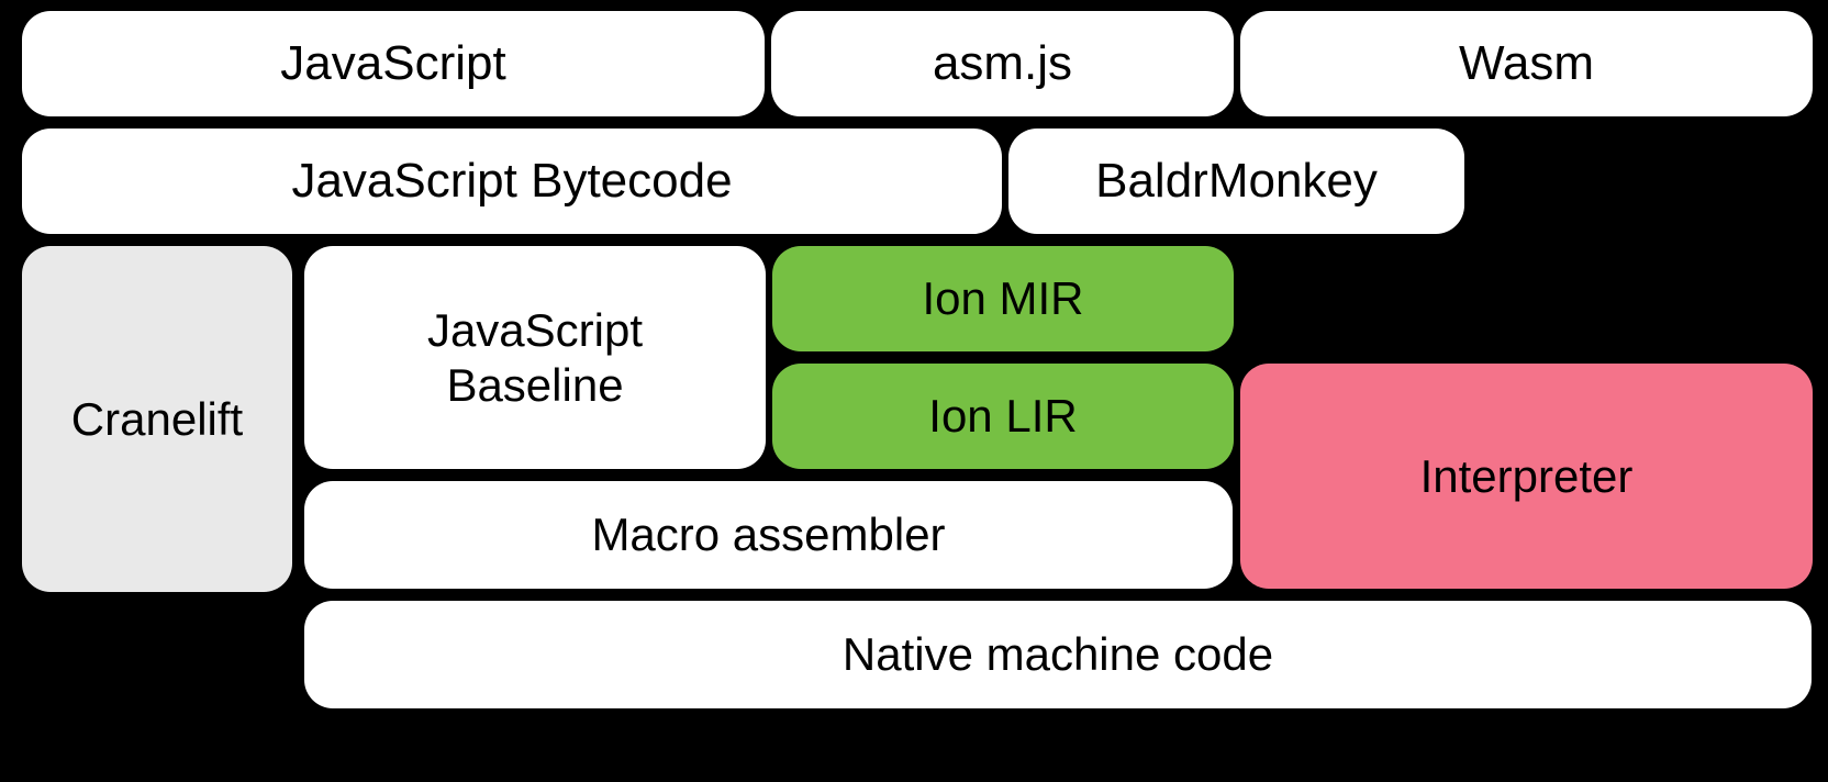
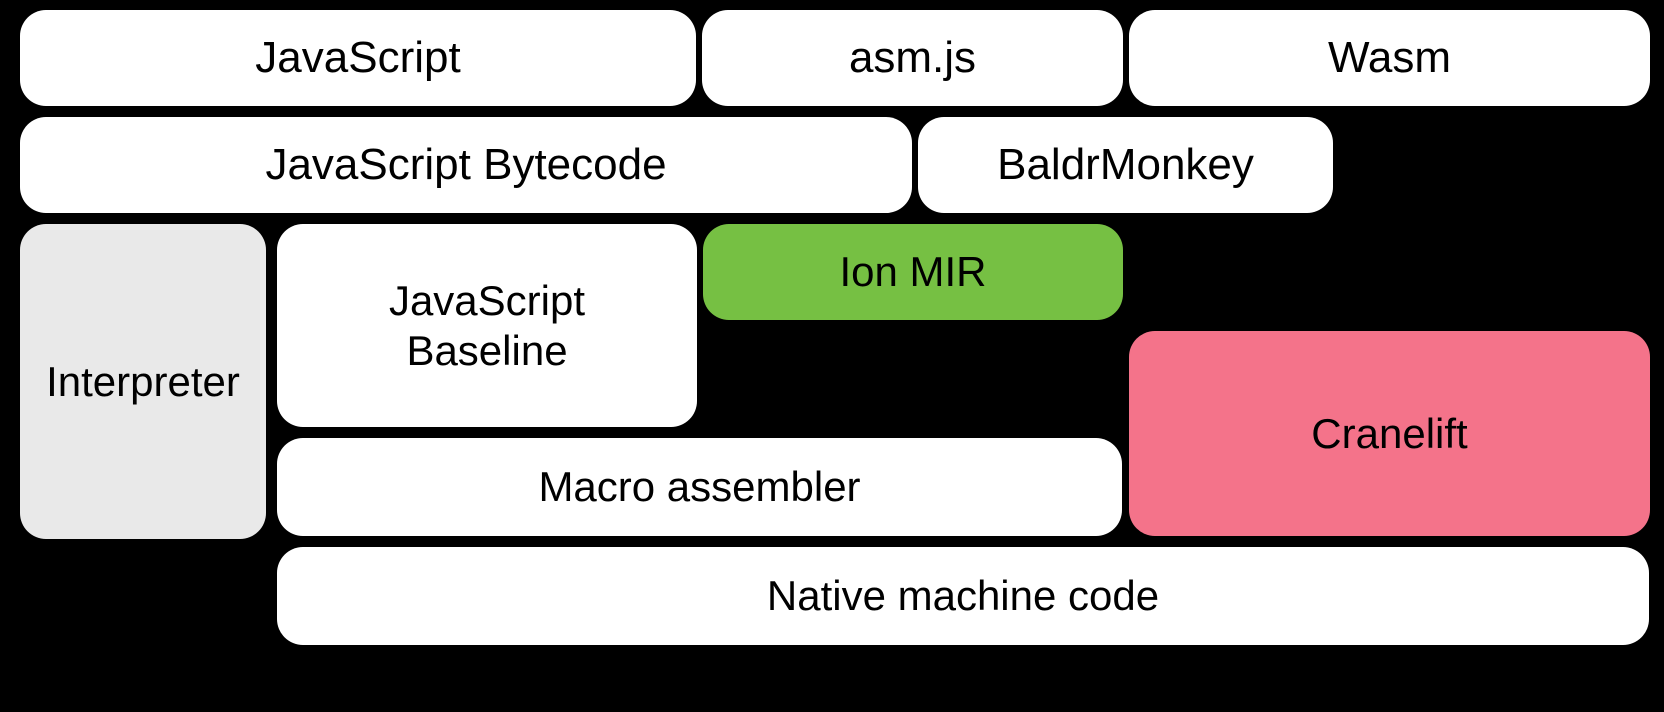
  JavaScript
  asm.js
  Wasm
  JavaScript Bytecode
  BaldrMonkey
- Cranelift
+ Interpreter
  JavaScript
  Baseline
  Ion MIR
- Ion LIR
- Interpreter
+ Cranelift
  Macro assembler
  Native machine code
